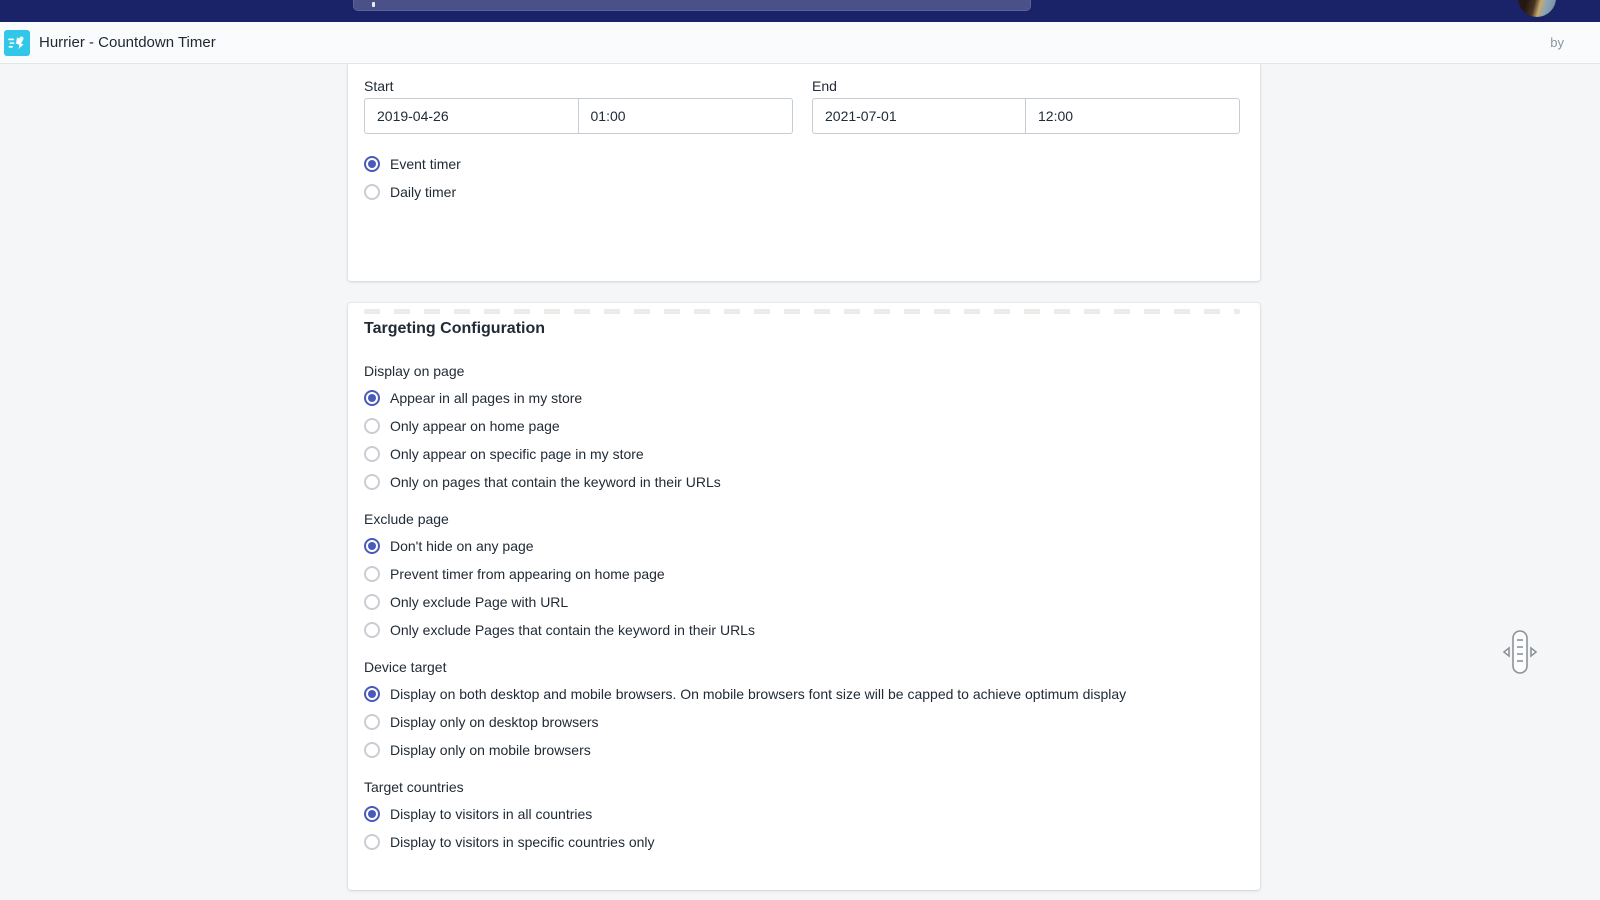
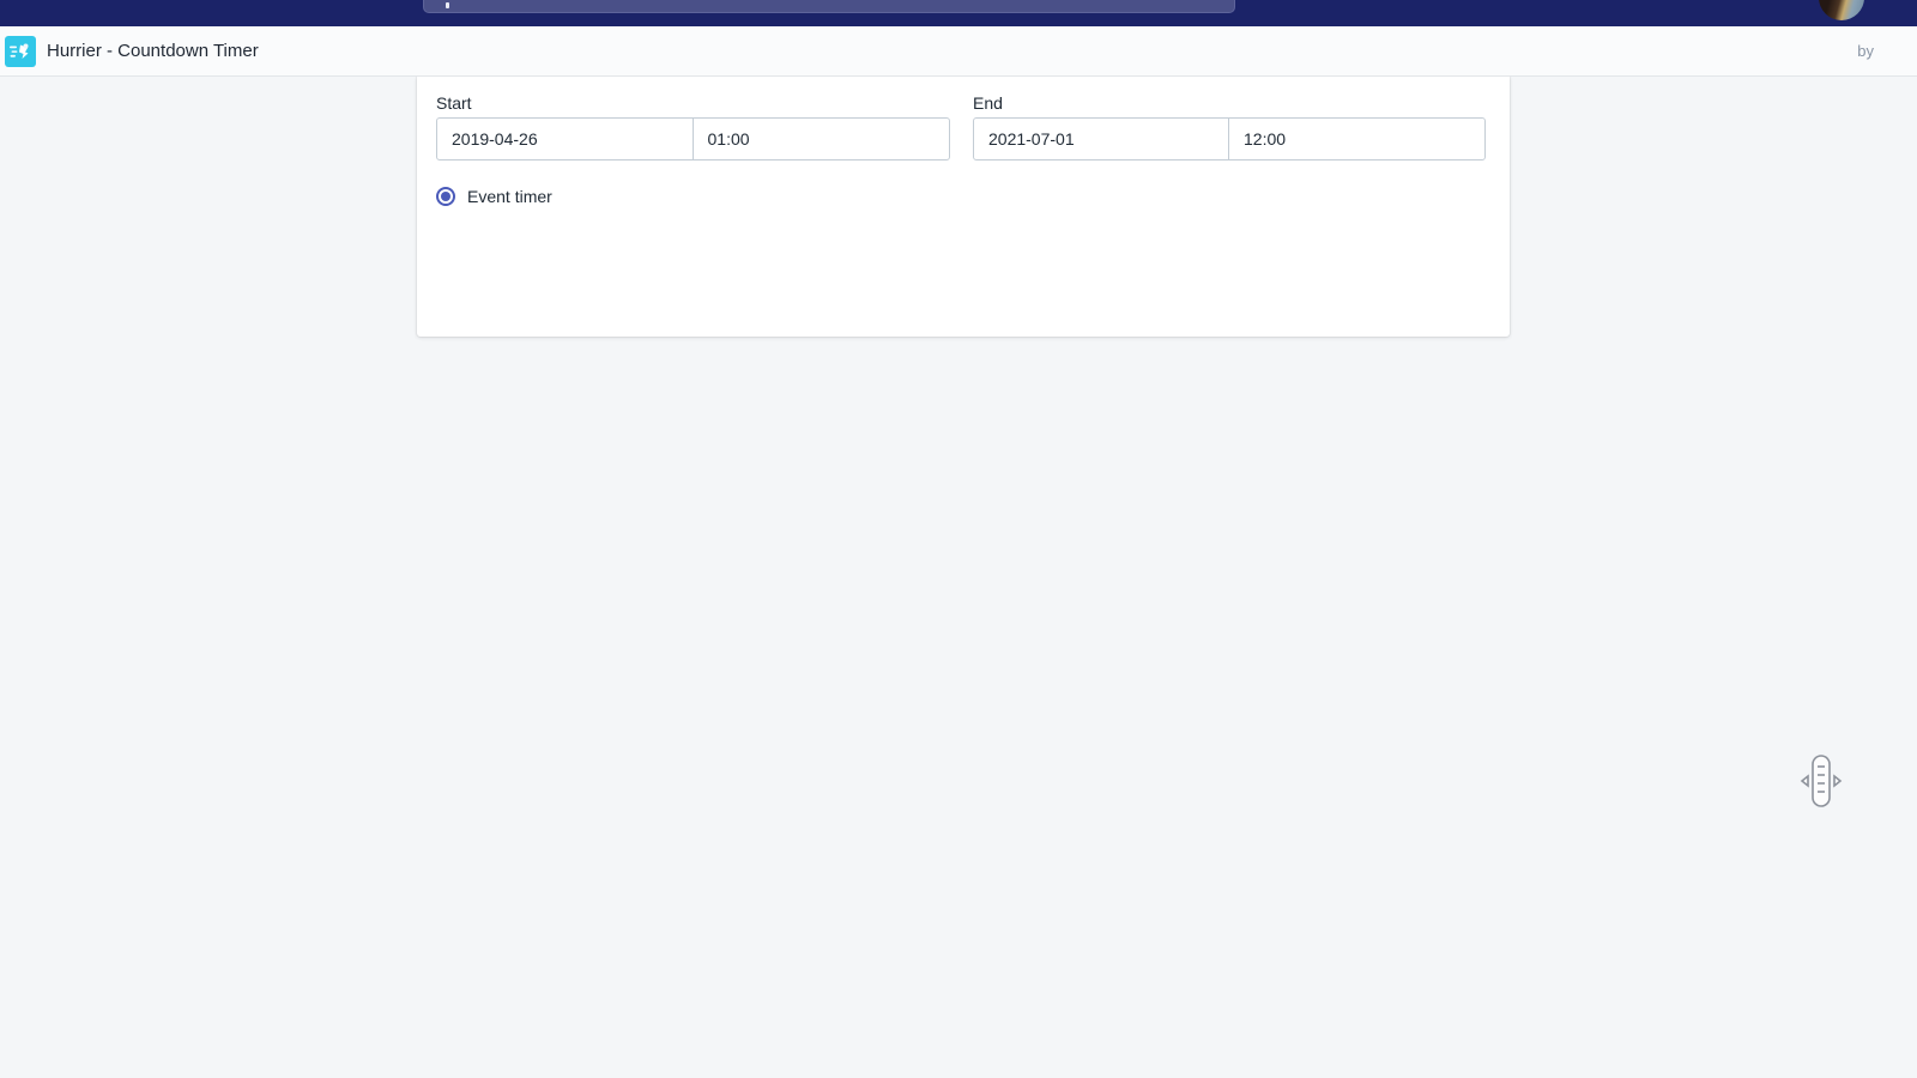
  Hurrier - Countdown Timer
  by
  Start
  2019-04-26
  01:00
  End
  2021-07-01
  12:00
  Event timer
- Daily timer
- Targeting Configuration
- Display on page
- Appear in all pages in my store
- Only appear on home page
- Only appear on specific page in my store
- Only on pages that contain the keyword in their URLs
- Exclude page
- Don't hide on any page
- Prevent timer from appearing on home page
- Only exclude Page with URL
- Only exclude Pages that contain the keyword in their URLs
- Device target
- Display on both desktop and mobile browsers. On mobile browsers font size will be capped to achieve optimum display
- Display only on desktop browsers
- Display only on mobile browsers
- Target countries
- Display to visitors in all countries
- Display to visitors in specific countries only
